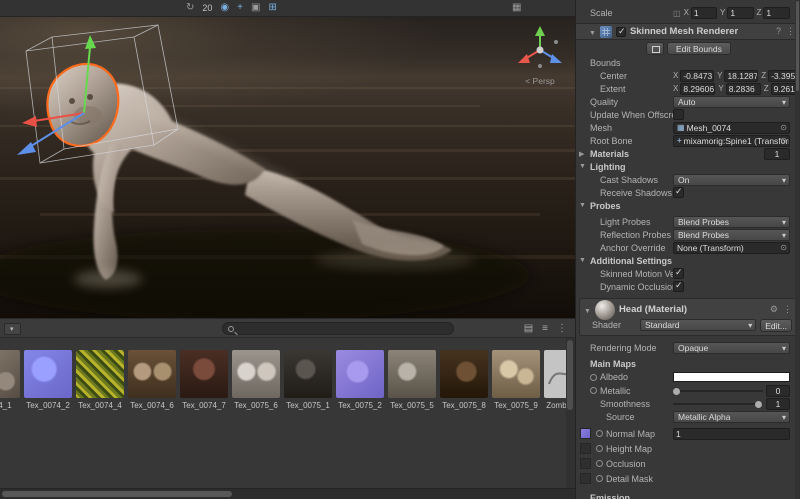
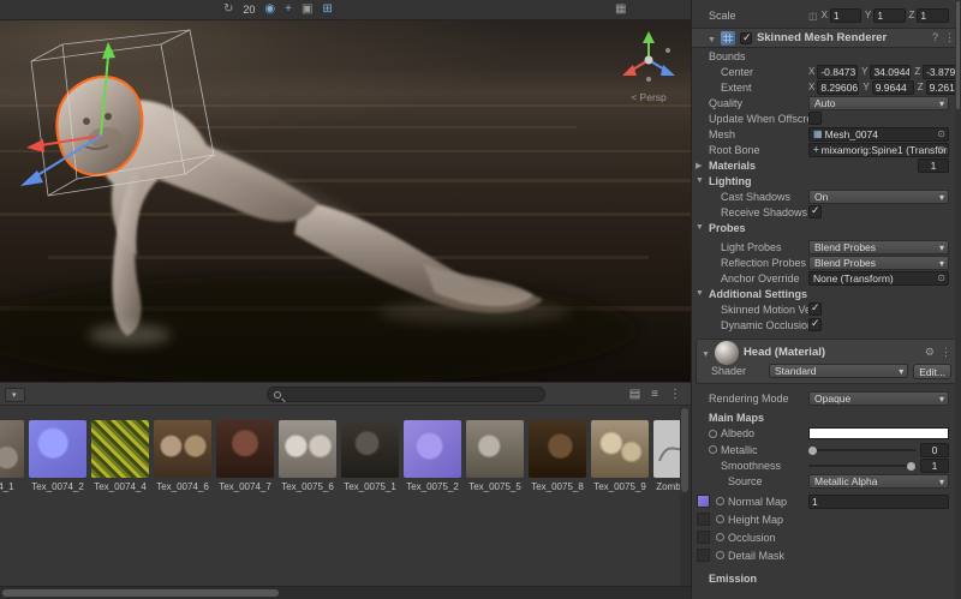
  ↻
  20
  ◉
  +
  ▣
  ⊞
  ▦
  < Persp
  ▤
  ≡
  ⋮
  Tex_0074_2
  Tex_0074_4
  Tex_0074_6
  Tex_0074_7
  Tex_0075_6
  Tex_0075_1
  Tex_0075_2
  Tex_0075_5
  Tex_0075_8
  Tex_0075_9
  Scale
  X
  1
  Y
  1
  Z
  1
  Skinned Mesh Renderer
- Edit Bounds
  Bounds
  Center
  X
  -0.8473
  Y
- 18.1287
+ 34.0944
  Z
- -3.395
+ -3.879
  Extent
  X
  8.29606
  Y
- 8.2836
+ 9.9644
  Z
  9.261
  Quality
  Auto
  Update When Offscr
  Mesh
  Mesh_0074
  Root Bone
  mixamorig:Spine1 (Transfor
  Materials
  1
  Lighting
  Cast Shadows
  On
  Receive Shadows
  Probes
  Light Probes
  Blend Probes
  Reflection Probes
  Blend Probes
  Anchor Override
  None (Transform)
  Additional Settings
  Skinned Motion V
  Dynamic Occlusio
  Head (Material)
  Shader
  Standard
  Edit...
  Rendering Mode
  Opaque
  Main Maps
  Albedo
  Metallic
  0
  Smoothness
  1
  Source
  Metallic Alpha
  Normal Map
  1
  Height Map
  Occlusion
  Detail Mask
  Emission
